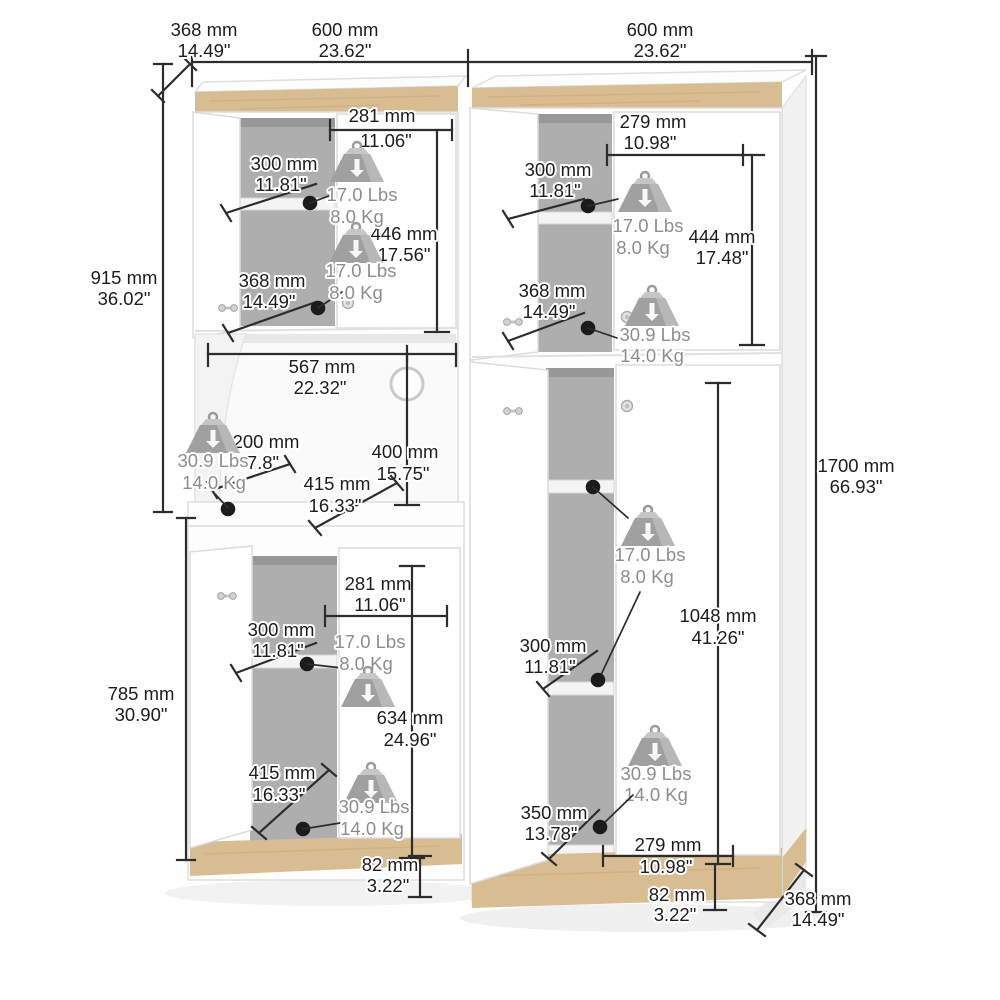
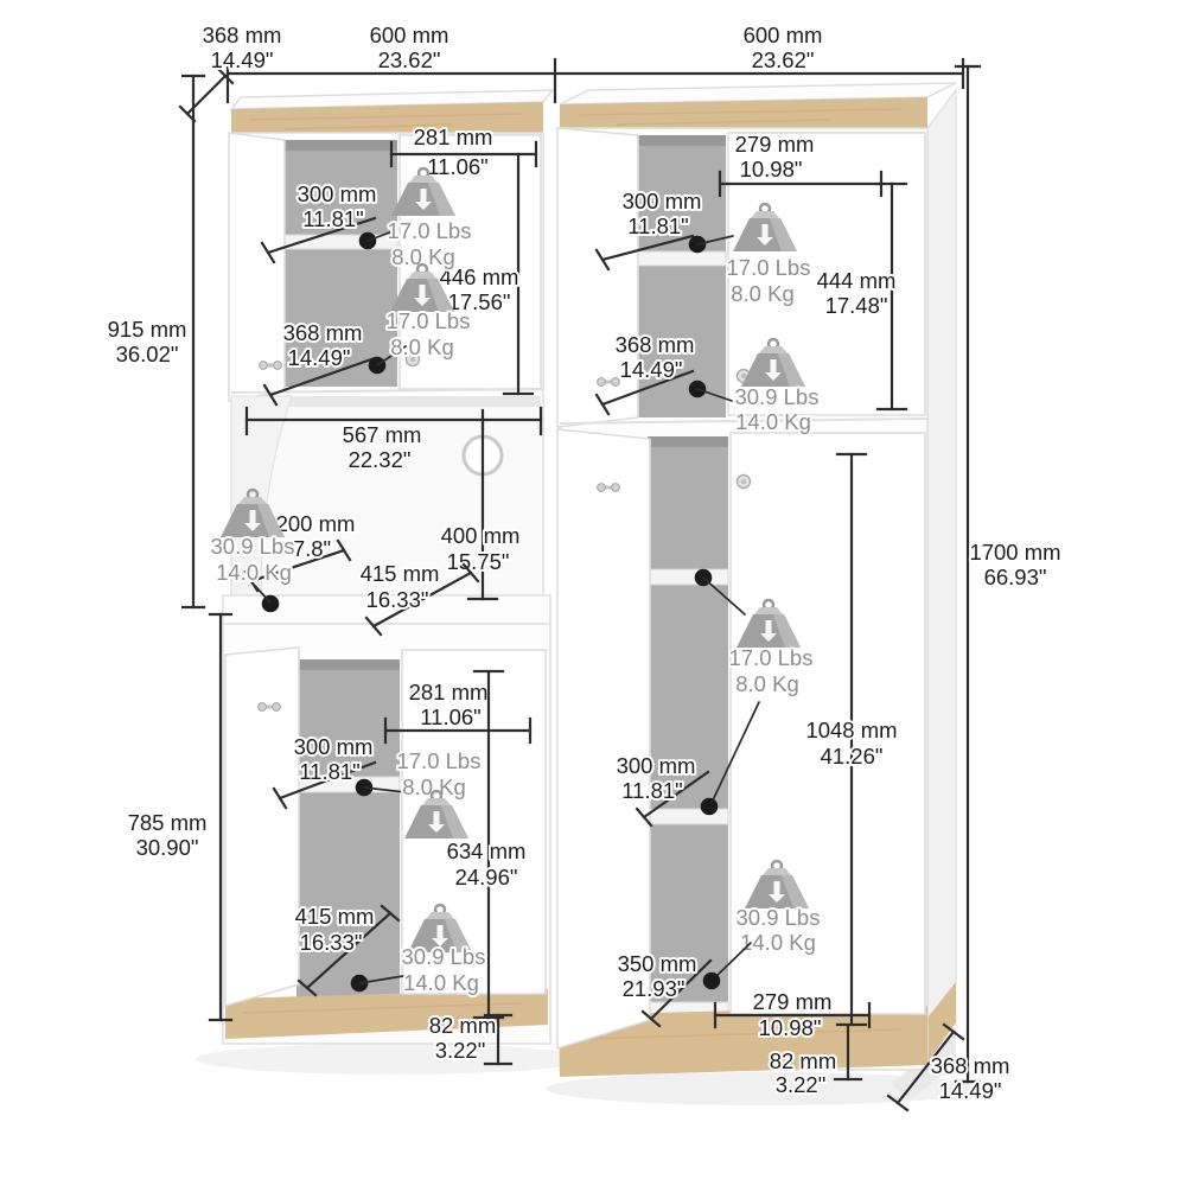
  368 mm 14.49"
  600 mm 23.62"
  600 mm 23.62"
  915 mm 36.02"
  785 mm 30.90"
  1700 mm 66.93"
  368 mm 14.49"
  281 mm 11.06"
  300 mm 11.81"
  446 mm 17.56"
  368 mm 14.49"
  17.0 Lbs 8.0 Kg
  17.0 Lbs 8.0 Kg
  279 mm 10.98"
  300 mm 11.81"
  444 mm 17.48"
  368 mm 14.49"
  17.0 Lbs 8.0 Kg
  30.9 Lbs 14.0 Kg
  567 mm 22.32"
  400 mm 15.75"
  200 mm 7.8"
  415 mm 16.33"
  30.9 Lbs 14.0 Kg
  281 mm 11.06"
  300 mm 11.81"
  634 mm 24.96"
  415 mm 16.33"
  82 mm 3.22"
  17.0 Lbs 8.0 Kg
  30.9 Lbs 14.0 Kg
  17.0 Lbs 8.0 Kg
  1048 mm 41.26"
  300 mm 11.81"
  30.9 Lbs 14.0 Kg
- 350 mm 13.78"
+ 350 mm 21.93"
  279 mm 10.98"
  82 mm 3.22"
